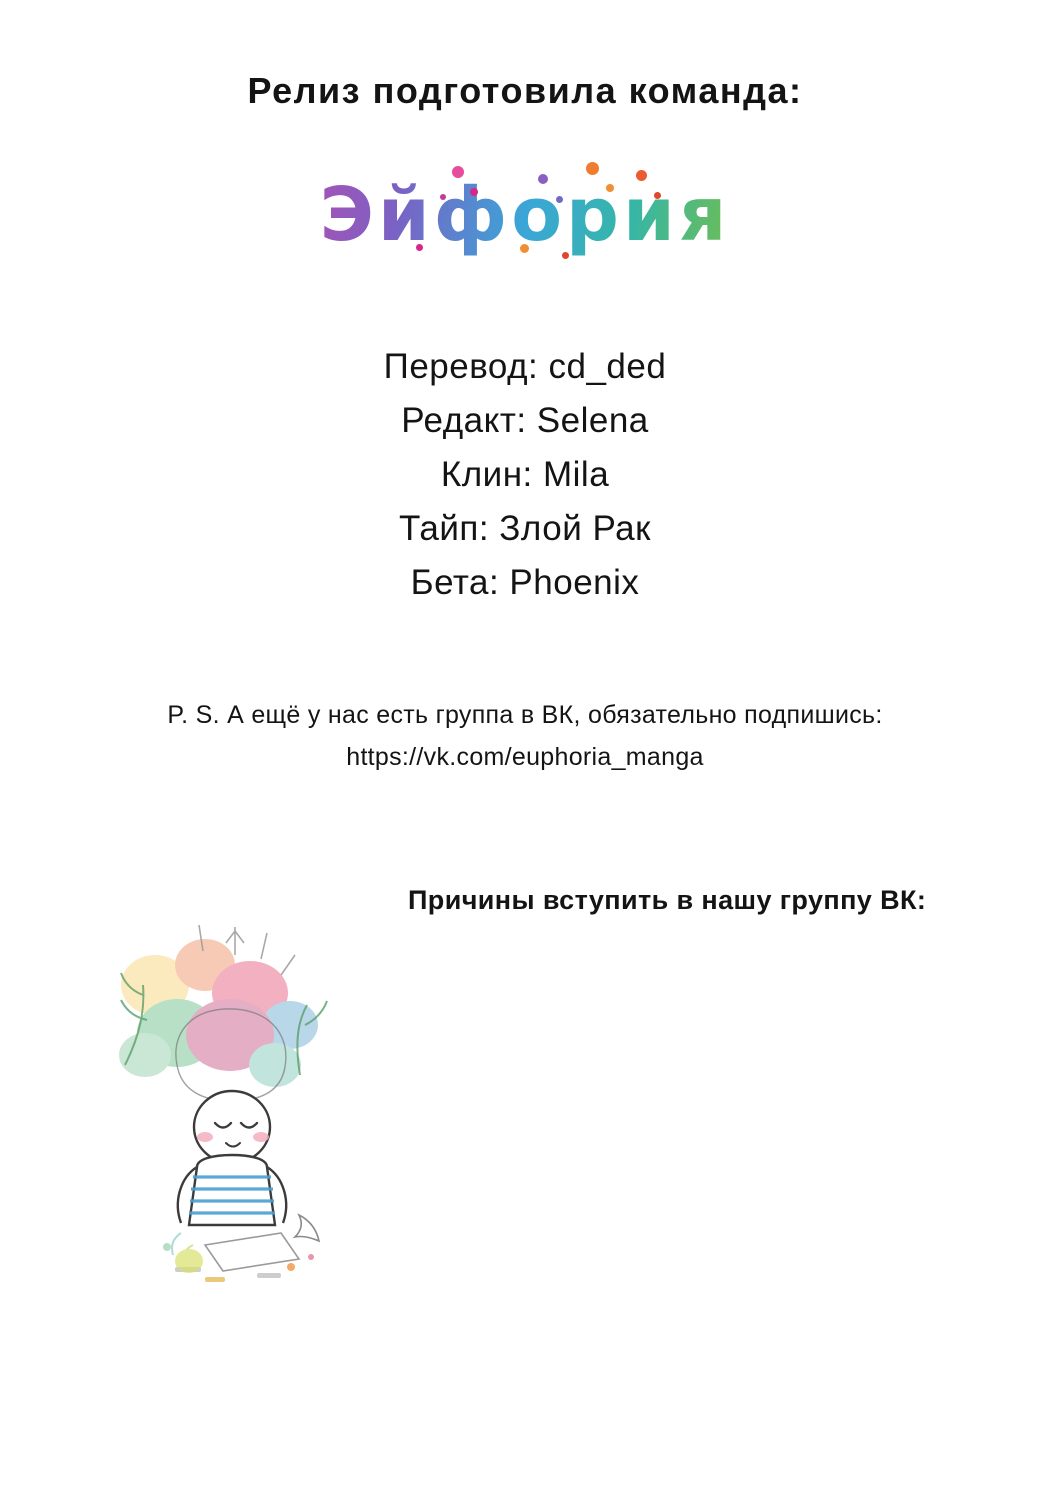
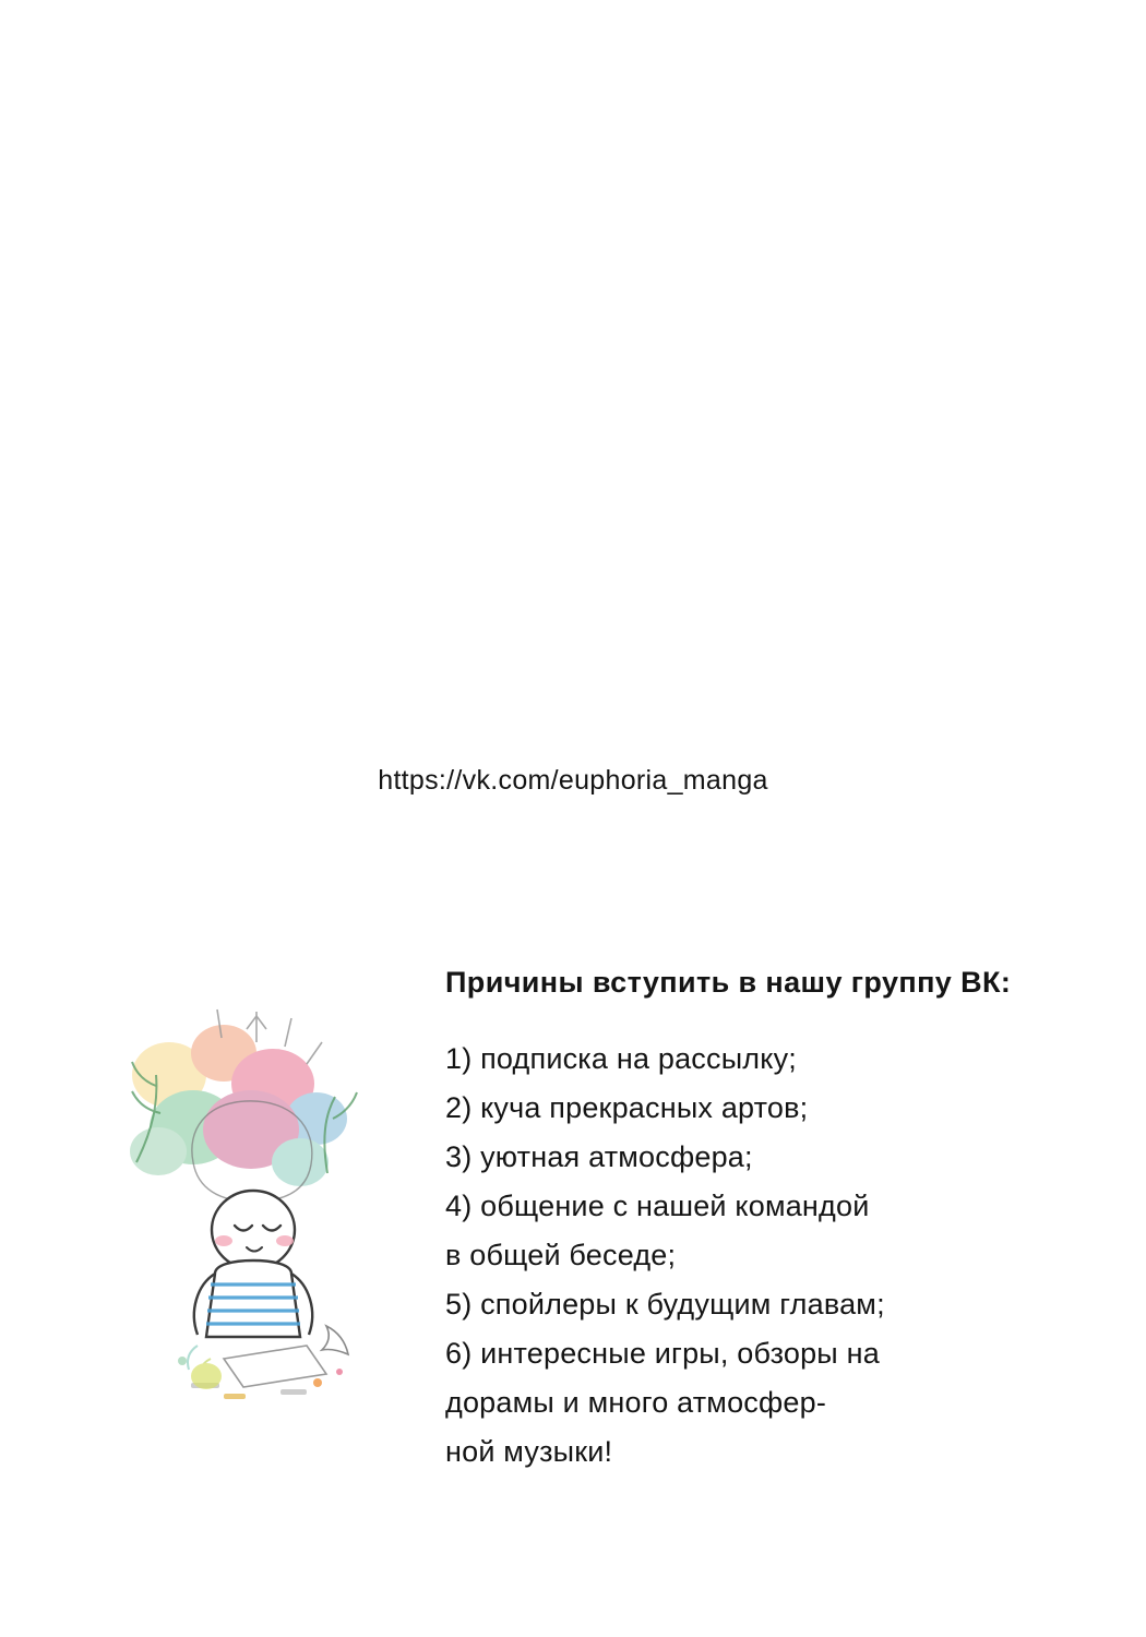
- Релиз подготовила команда:
- Эйфория
- Перевод: cd_ded
- Редакт: Selena
- Клин: Mila
- Тайп: Злой Рак
- Бета: Phoenix
- P. S. А ещё у нас есть группа в ВК, обязательно подпишись:
  https://vk.com/euphoria_manga
  Причины вступить в нашу группу ВК:
+ 1) подписка на рассылку;
+ 2) куча прекрасных артов;
+ 3) уютная атмосфера;
+ 4) общение с нашей командой
+ в общей беседе;
+ 5) спойлеры к будущим главам;
+ 6) интересные игры, обзоры на
+ дорамы и много атмосфер-
+ ной музыки!
